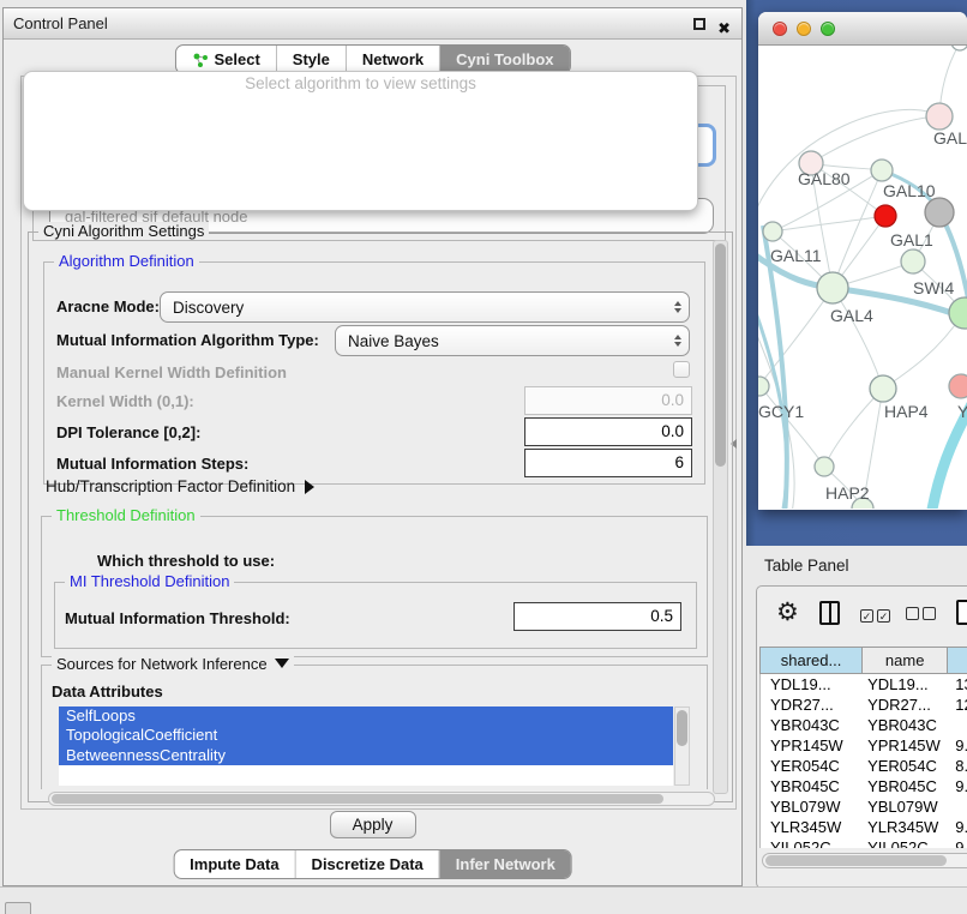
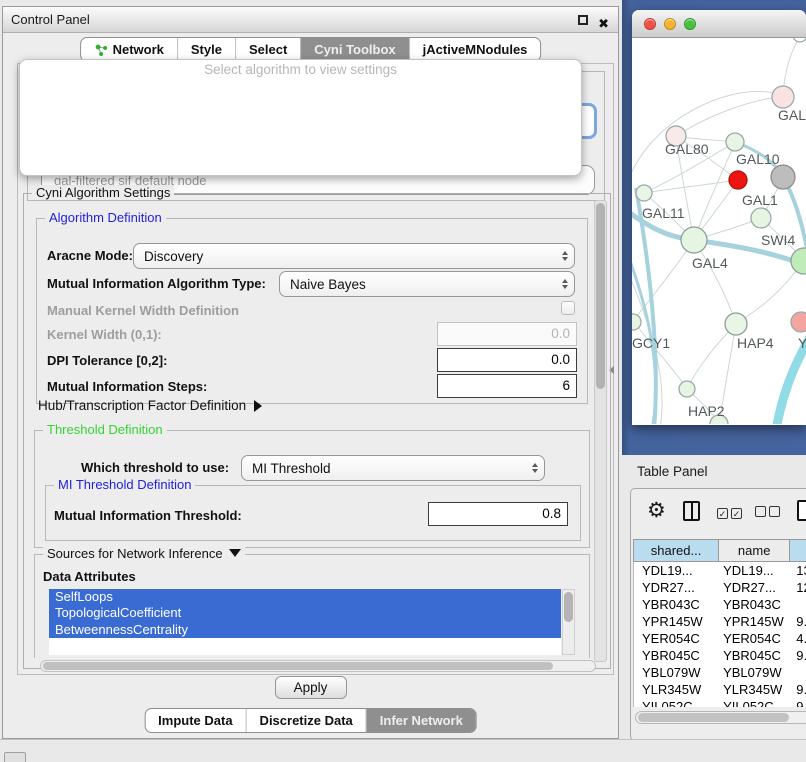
  Control Panel
  ✖
- Select
+ Network
  Style
- Network
+ Select
  Cyni Toolbox
+ jActiveMNodules
  gal-filtered sif default node
  Select algorithm to view settings
  Cyni Algorithm Settings
  Algorithm Definition
  Aracne Mode:
  Discovery
  Mutual Information Algorithm Type:
  Naive Bayes
  Manual Kernel Width Definition
  Kernel Width (0,1):
  0.0
  DPI Tolerance [0,2]:
  0.0
  Mutual Information Steps:
  6
  Hub/Transcription Factor Definition
  Threshold Definition
  Which threshold to use:
+ MI Threshold
  MI Threshold Definition
  Mutual Information Threshold:
- 0.5
+ 0.8
  Sources for Network Inference
  Data Attributes
  SelfLoops
  TopologicalCoefficient
  BetweennessCentrality
  Apply
  Impute Data
  Discretize Data
  Infer Network
  GAL
  GAL80
  GAL10
  GAL1
  GAL11
  SWI4
  GAL4
  GCY1
  HAP4
  Y
  HAP2
  Table Panel
  ⚙
  ✓ ✓
  shared...
  name
  YDL19...
  YDL19...
  YDR27...
  YDR27...
  YBR043C
  YBR043C
  YPR145W
  YPR145W
  9.
  YER054C
  YER054C
- 8.
+ 4.
  YBR045C
  YBR045C
  9.
  YBL079W
  YBL079W
  YLR345W
  YLR345W
  9.
  YIL052C
  YIL052C
  9.
